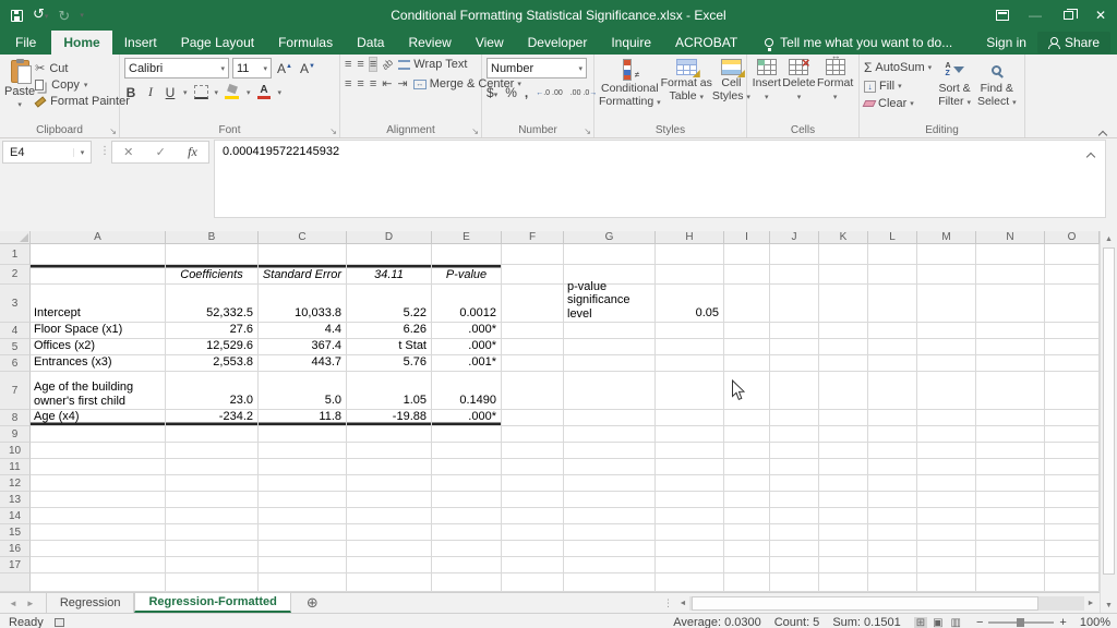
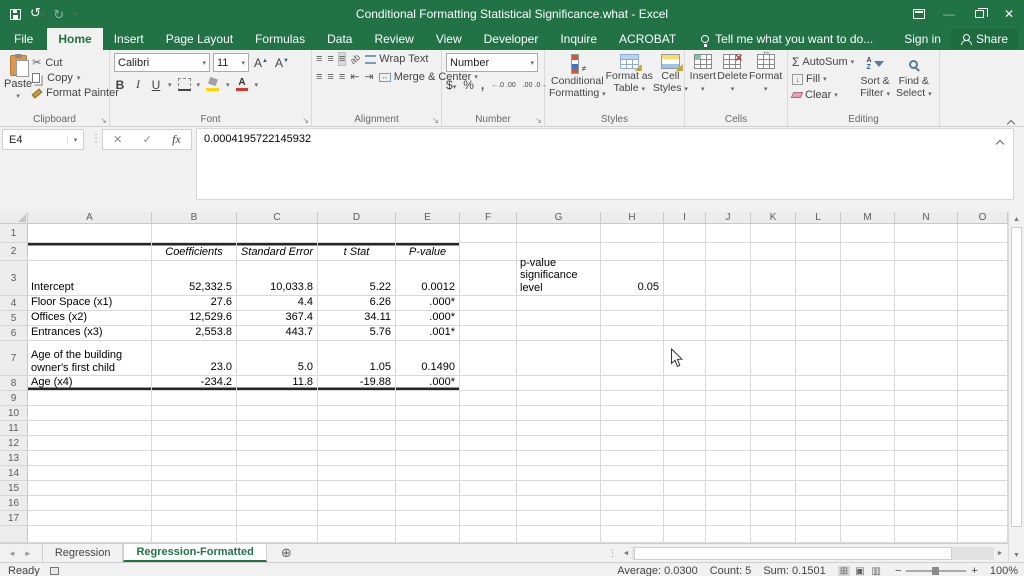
  ↻
- Conditional Formatting Statistical Significance.xlsx - Excel
+ Conditional Formatting Statistical Significance.what - Excel
  —
  ✕
  File
  Home
  Insert
  Page Layout
  Formulas
  Data
  Review
  View
  Developer
  Inquire
  ACROBAT
  Tell me what you want to do...
  Sign in
  Share
  Paste
  ✂
  Cut
  Copy
  Format Painter
  Clipboard
  ↘
  Calibri
  11
  B
  I
  U
  A
  Font
  ↘
  ≡
  ≡
  ≡
  Wrap Text
  ≡
  ≡
  ≡
  ⇤
  ⇥
  Merge & Center
  Alignment
  ↘
  Number
  %
  ,
  Number
  ↘
  ≠
  Conditional
  Formatting
  Format as
  Table
  Cell
  Styles
  Styles
  Insert
  Delete
  Format
  Cells
  Σ
  AutoSum
  ↓
  Fill
  Clear
  Sort &
  Filter
  Find &
  Select
  Editing
  E4
  ⋮
  ✕
  ✓
  fx
  0.0004195722145932
  A
  B
  C
  D
  E
  F
  G
  H
  I
  J
  K
  L
  M
  N
  O
  1
  2
  Coefficients
  Standard Error
- 34.11
+ t Stat
  P-value
  3
  Intercept
  52,332.5
  10,033.8
  5.22
  0.0012
  p-value significance level
  0.05
  4
  Floor Space (x1)
  27.6
  4.4
  6.26
  .000*
  5
  Offices (x2)
  12,529.6
  367.4
- t Stat
+ 34.11
  .000*
  6
  Entrances (x3)
  2,553.8
  443.7
  5.76
  .001*
  7
  Age of the building owner's first child
  23.0
  5.0
  1.05
  0.1490
  8
  Age (x4)
  -234.2
  11.8
  -19.88
  .000*
  9
  10
  11
  12
  13
  14
  15
  16
  17
  ◄
  ►
  Regression
  Regression-Formatted
  ⊕
  ⋮
  Ready
  Average: 0.0300
  Count: 5
  Sum: 0.1501
  ⊞
  ▣
  ▥
  −
  +
  100%
